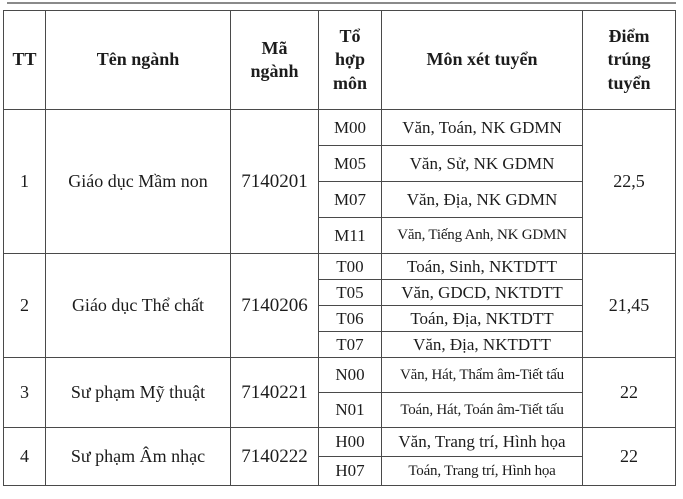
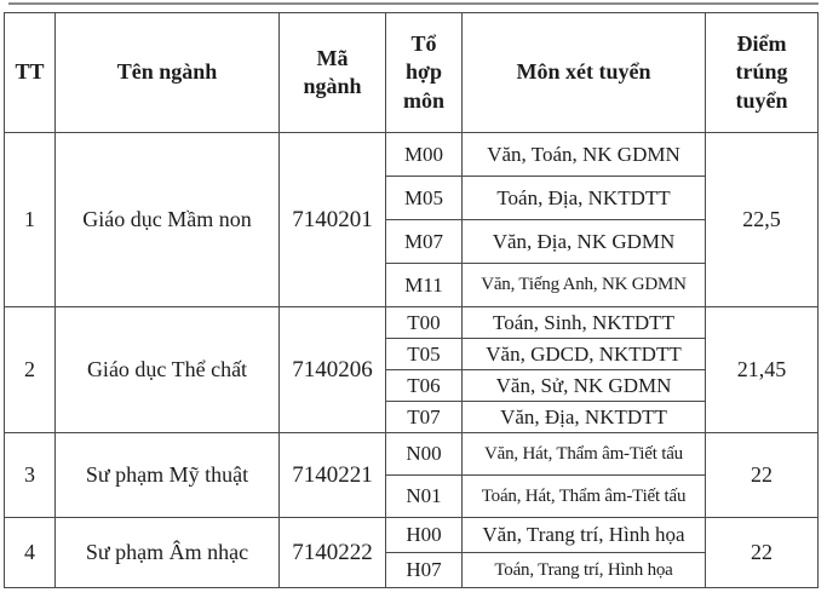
  TT	Tên ngành	Mã ngành	Tổ hợp môn	Môn xét tuyển	Điểm trúng tuyển
  1	Giáo dục Mầm non	7140201	M00	Văn, Toán, NK GDMN	22,5
- M05	Văn, Sử, NK GDMN
+ M05	Toán, Địa, NKTDTT
  M07	Văn, Địa, NK GDMN
  M11	Văn, Tiếng Anh, NK GDMN
  2	Giáo dục Thể chất	7140206	T00	Toán, Sinh, NKTDTT	21,45
  T05	Văn, GDCD, NKTDTT
- T06	Toán, Địa, NKTDTT
+ T06	Văn, Sử, NK GDMN
  T07	Văn, Địa, NKTDTT
  3	Sư phạm Mỹ thuật	7140221	N00	Văn, Hát, Thẩm âm-Tiết tấu	22
- N01	Toán, Hát, Toán âm-Tiết tấu
+ N01	Toán, Hát, Thẩm âm-Tiết tấu
  4	Sư phạm Âm nhạc	7140222	H00	Văn, Trang trí, Hình họa	22
  H07	Toán, Trang trí, Hình họa
